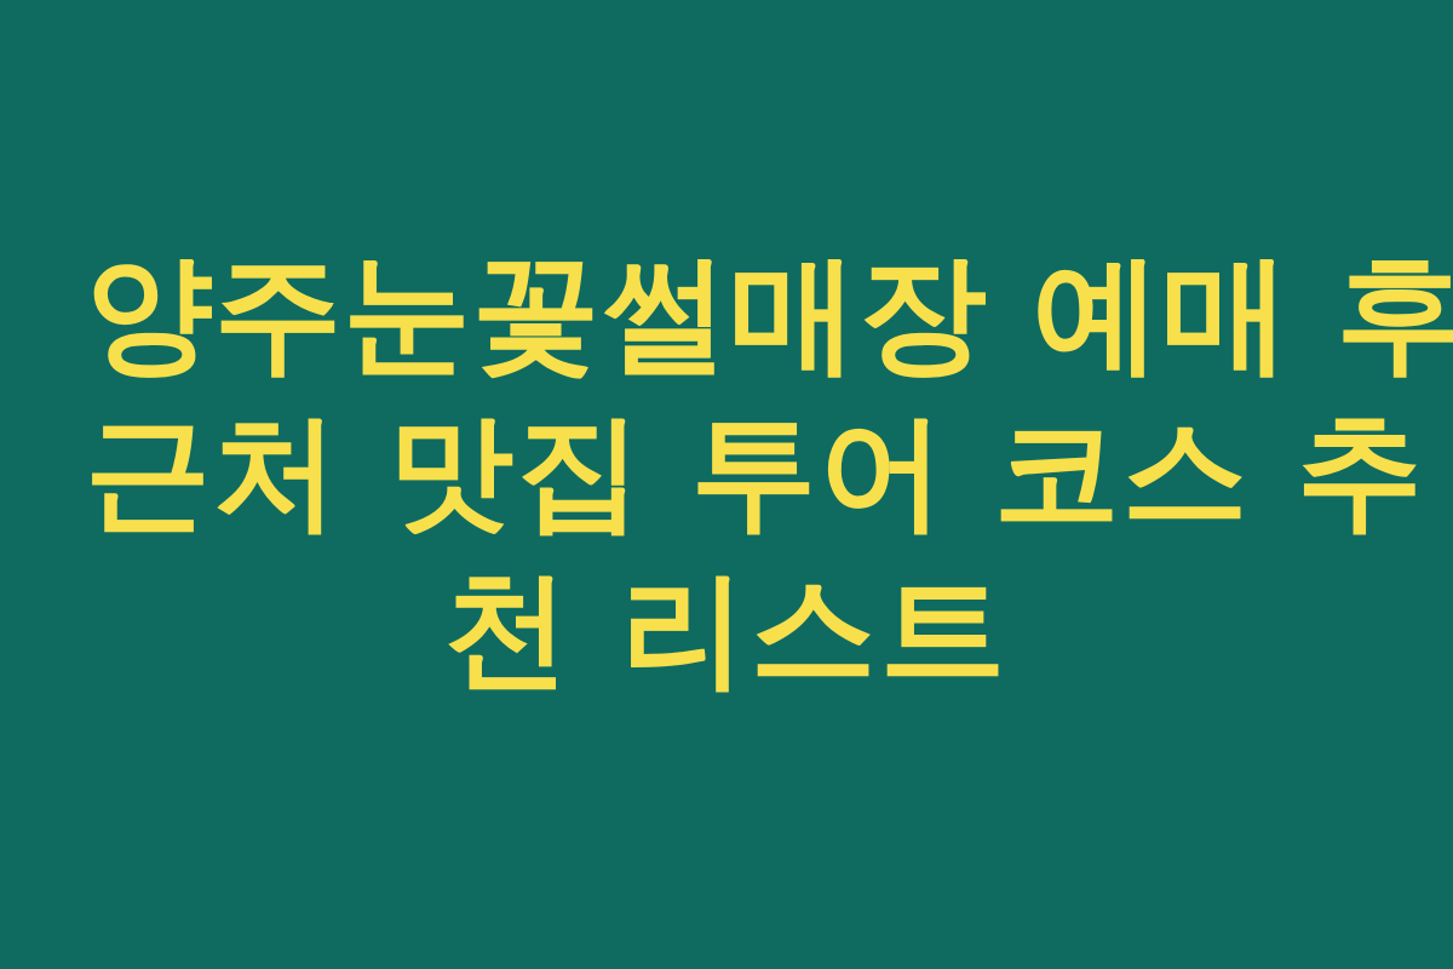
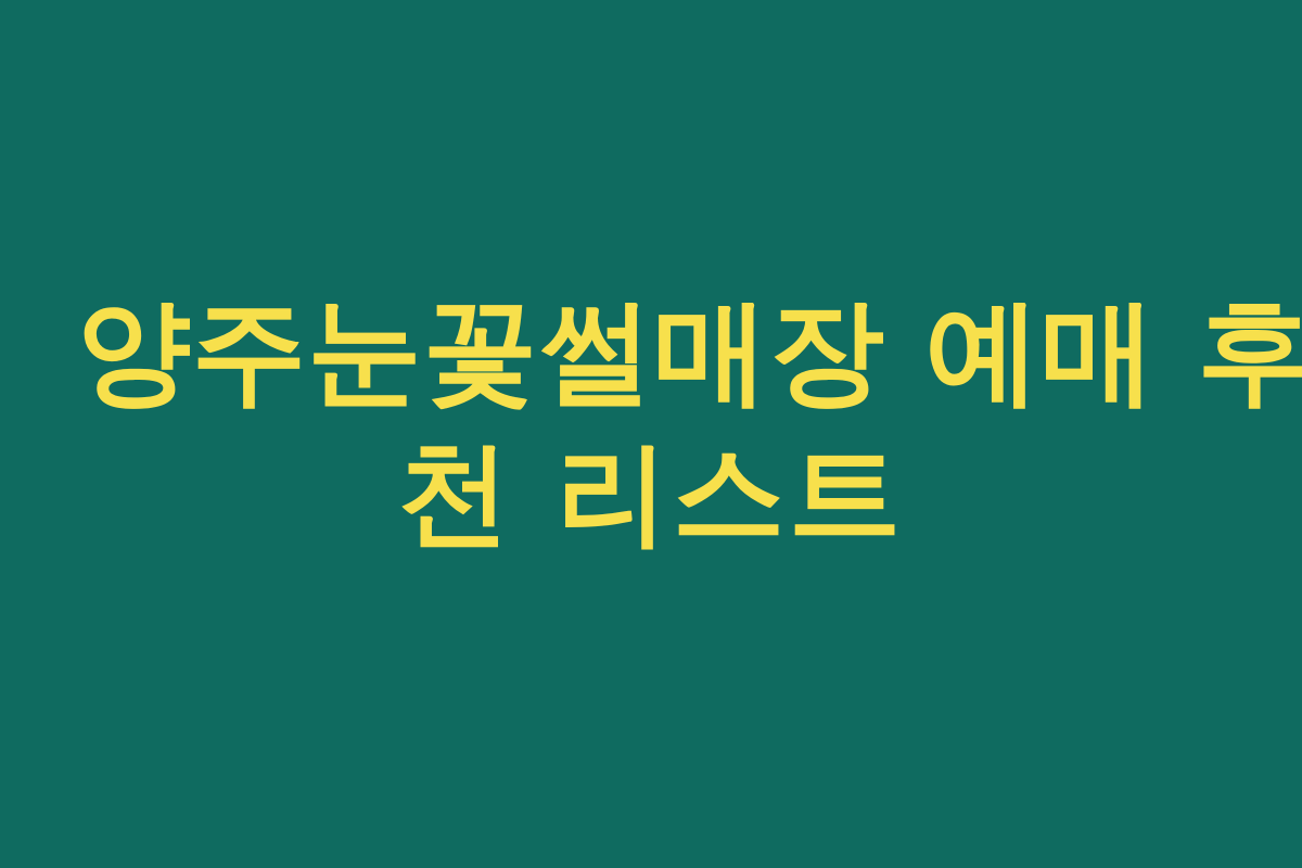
  양주눈꽃썰매장 예매 후
- 근처 맛집 투어 코스 추
  천 리스트
